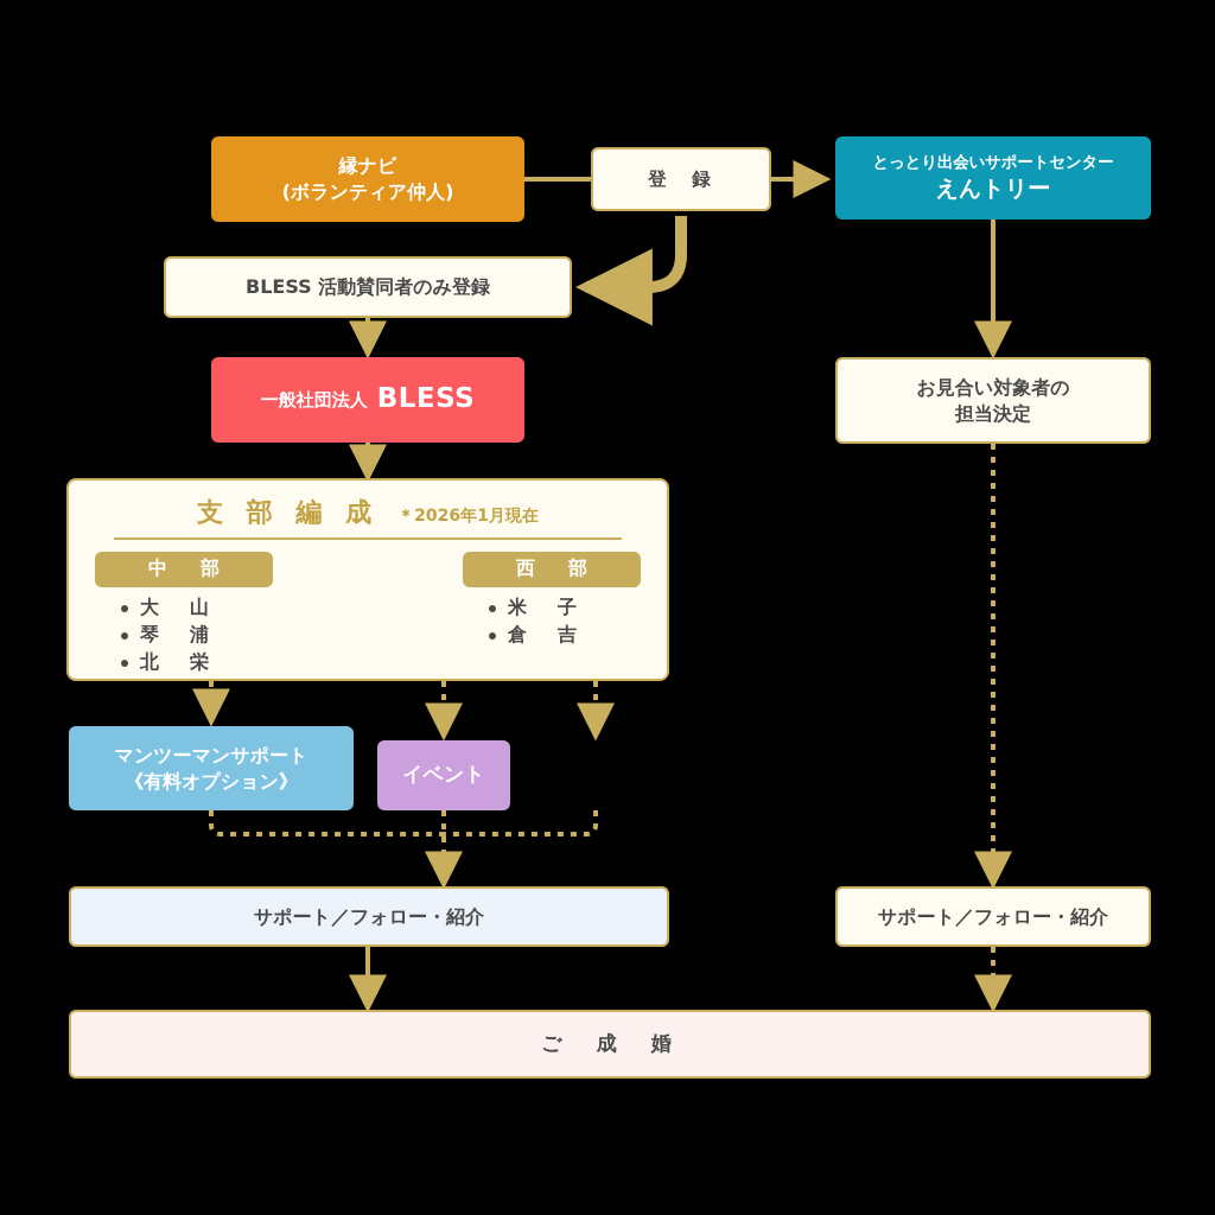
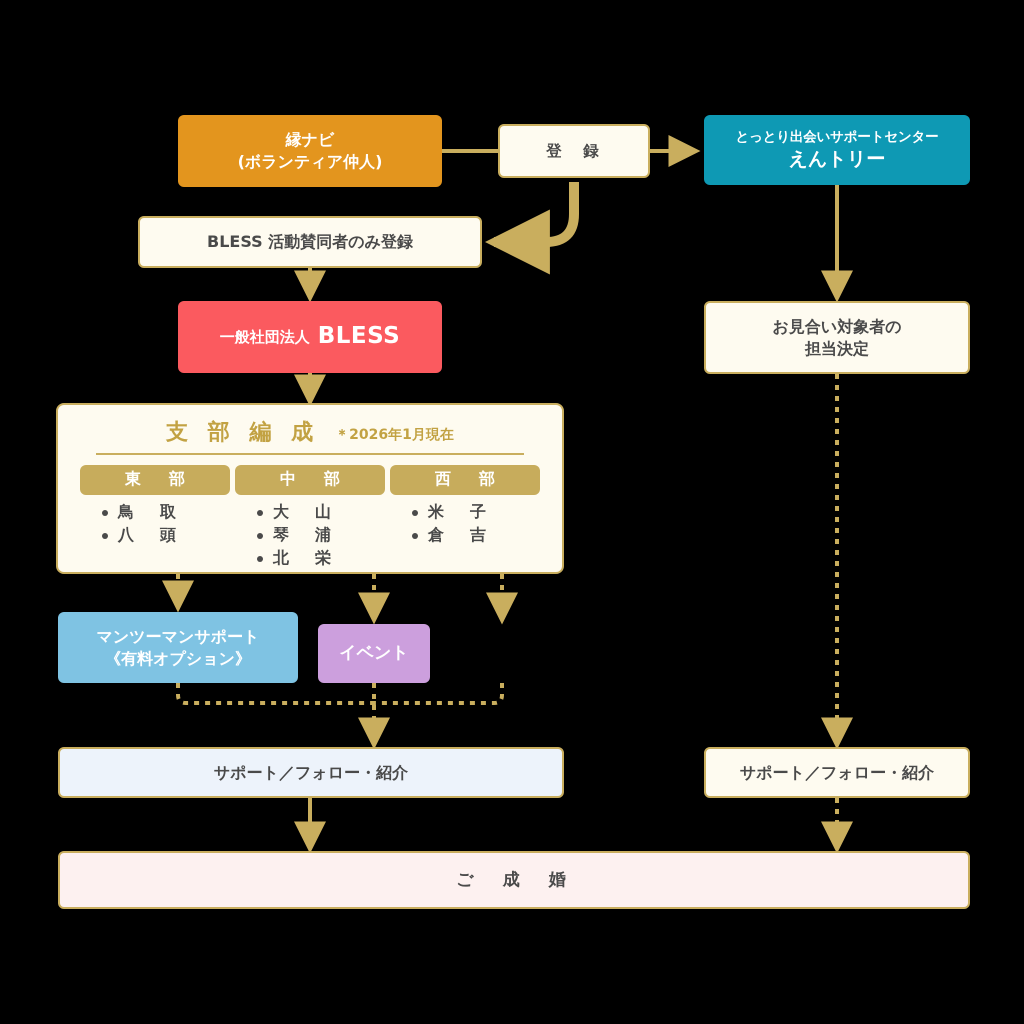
  縁ナビ
  (ボランティア仲人)
  登 録
  とっとり出会いサポートセンター
  えんトリー
  BLESS 活動賛同者のみ登録
  一般社団法人
  BLESS
  お見合い対象者の
  担当決定
  支 部 編 成
  ＊2026年1月現在
+ 東 部
+ 鳥 取
+ 八 頭
  中 部
  大 山
  琴 浦
  北 栄
  西 部
  米 子
  倉 吉
  マンツーマンサポート
  《有料オプション》
  イベント
  サポート／フォロー・紹介
  サポート／フォロー・紹介
  ご 成 婚
